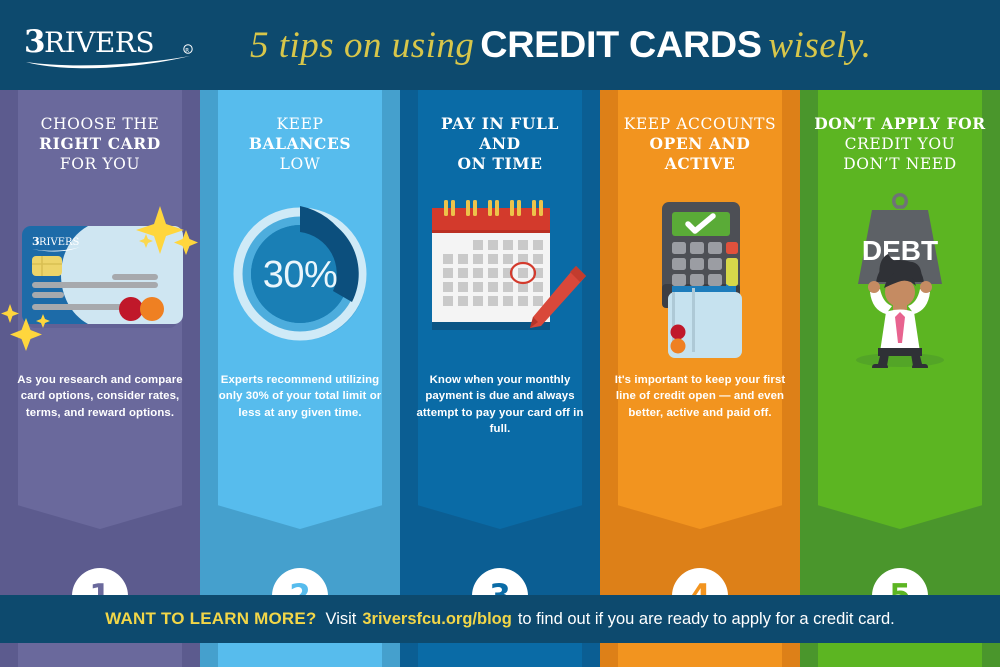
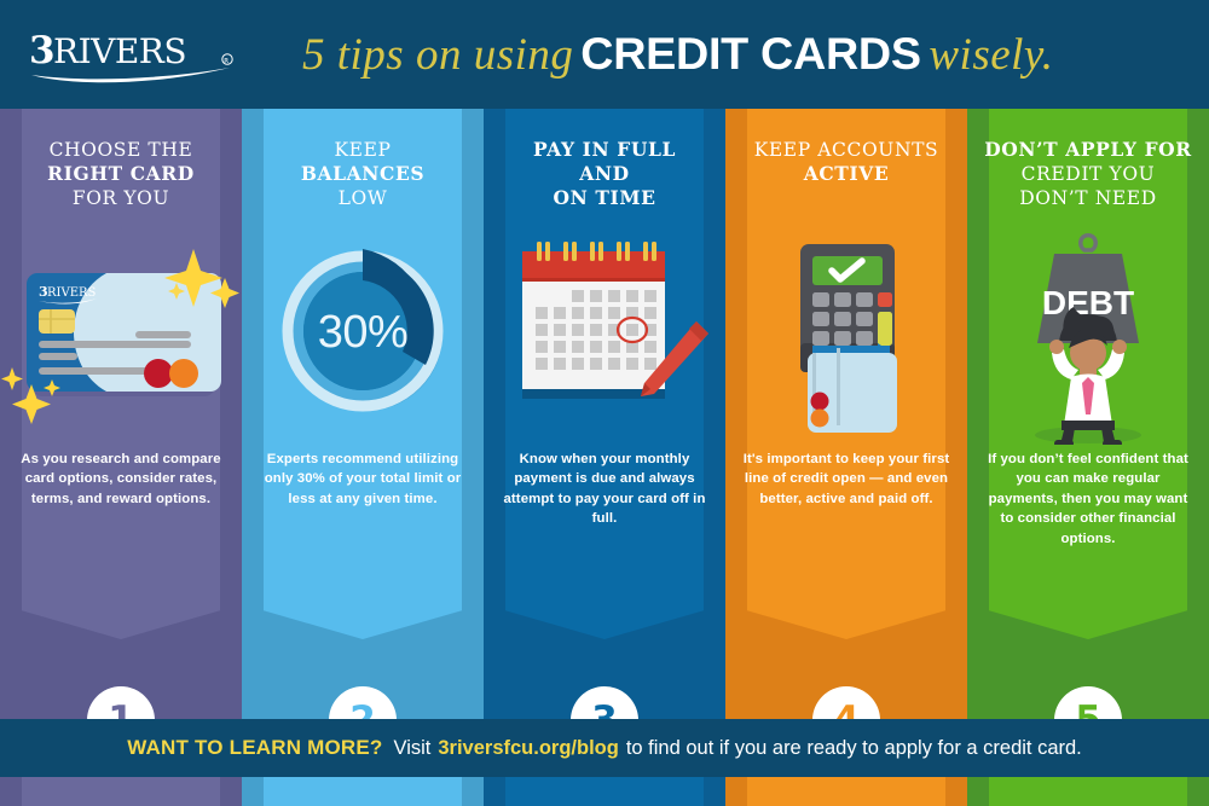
  3
  RIVERS
  5 tips on using
  CREDIT CARDS
  wisely.
  CHOOSE THE
  RIGHT CARD
  FOR YOU
  3
  RIVERS
  As you research and compare card options, consider rates, terms, and reward options.
  KEEP
  BALANCES
  LOW
  30%
  Experts recommend utilizing only 30% of your total limit or less at any given time.
  PAY IN FULL
  AND
  ON TIME
  Know when your monthly payment is due and always attempt to pay your card off in full.
  KEEP ACCOUNTS
- OPEN AND
  ACTIVE
  It's important to keep your first line of credit open — and even better, active and paid off.
  DON’T APPLY FOR
  CREDIT YOU
  DON’T NEED
  DEBT
+ If you don’t feel confident that you can make regular payments, then you may want to consider other financial options.
  WANT TO LEARN MORE?
  Visit
  3riversfcu.org/blog
  to find out if you are ready to apply for a credit card.
